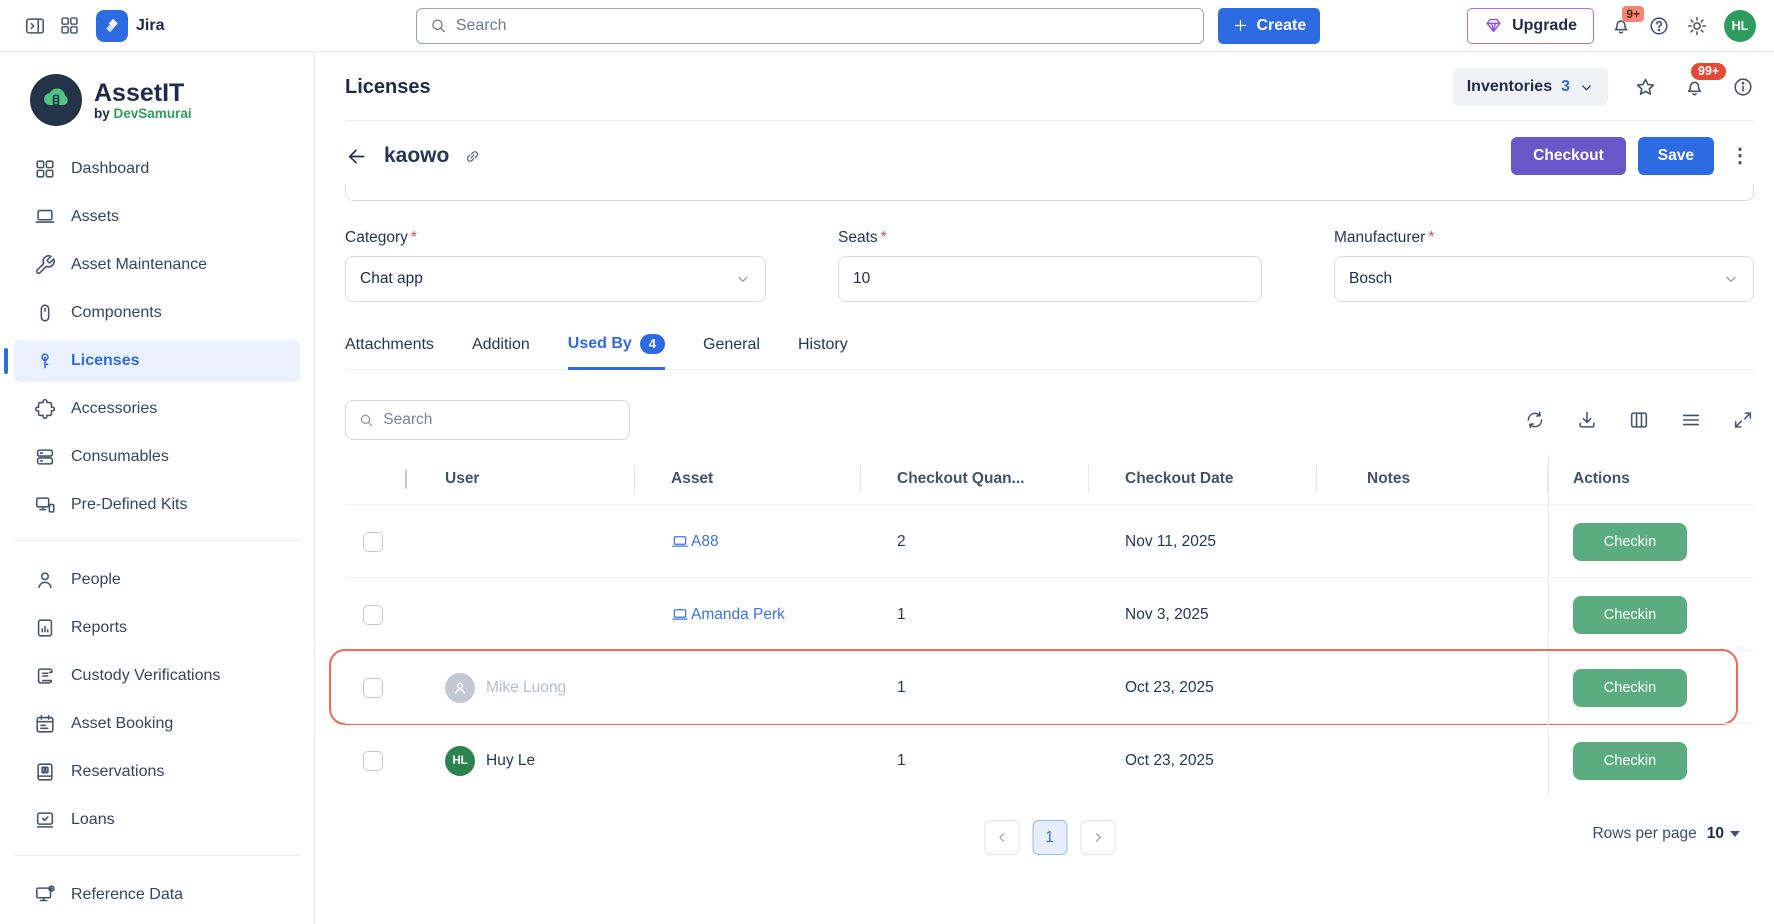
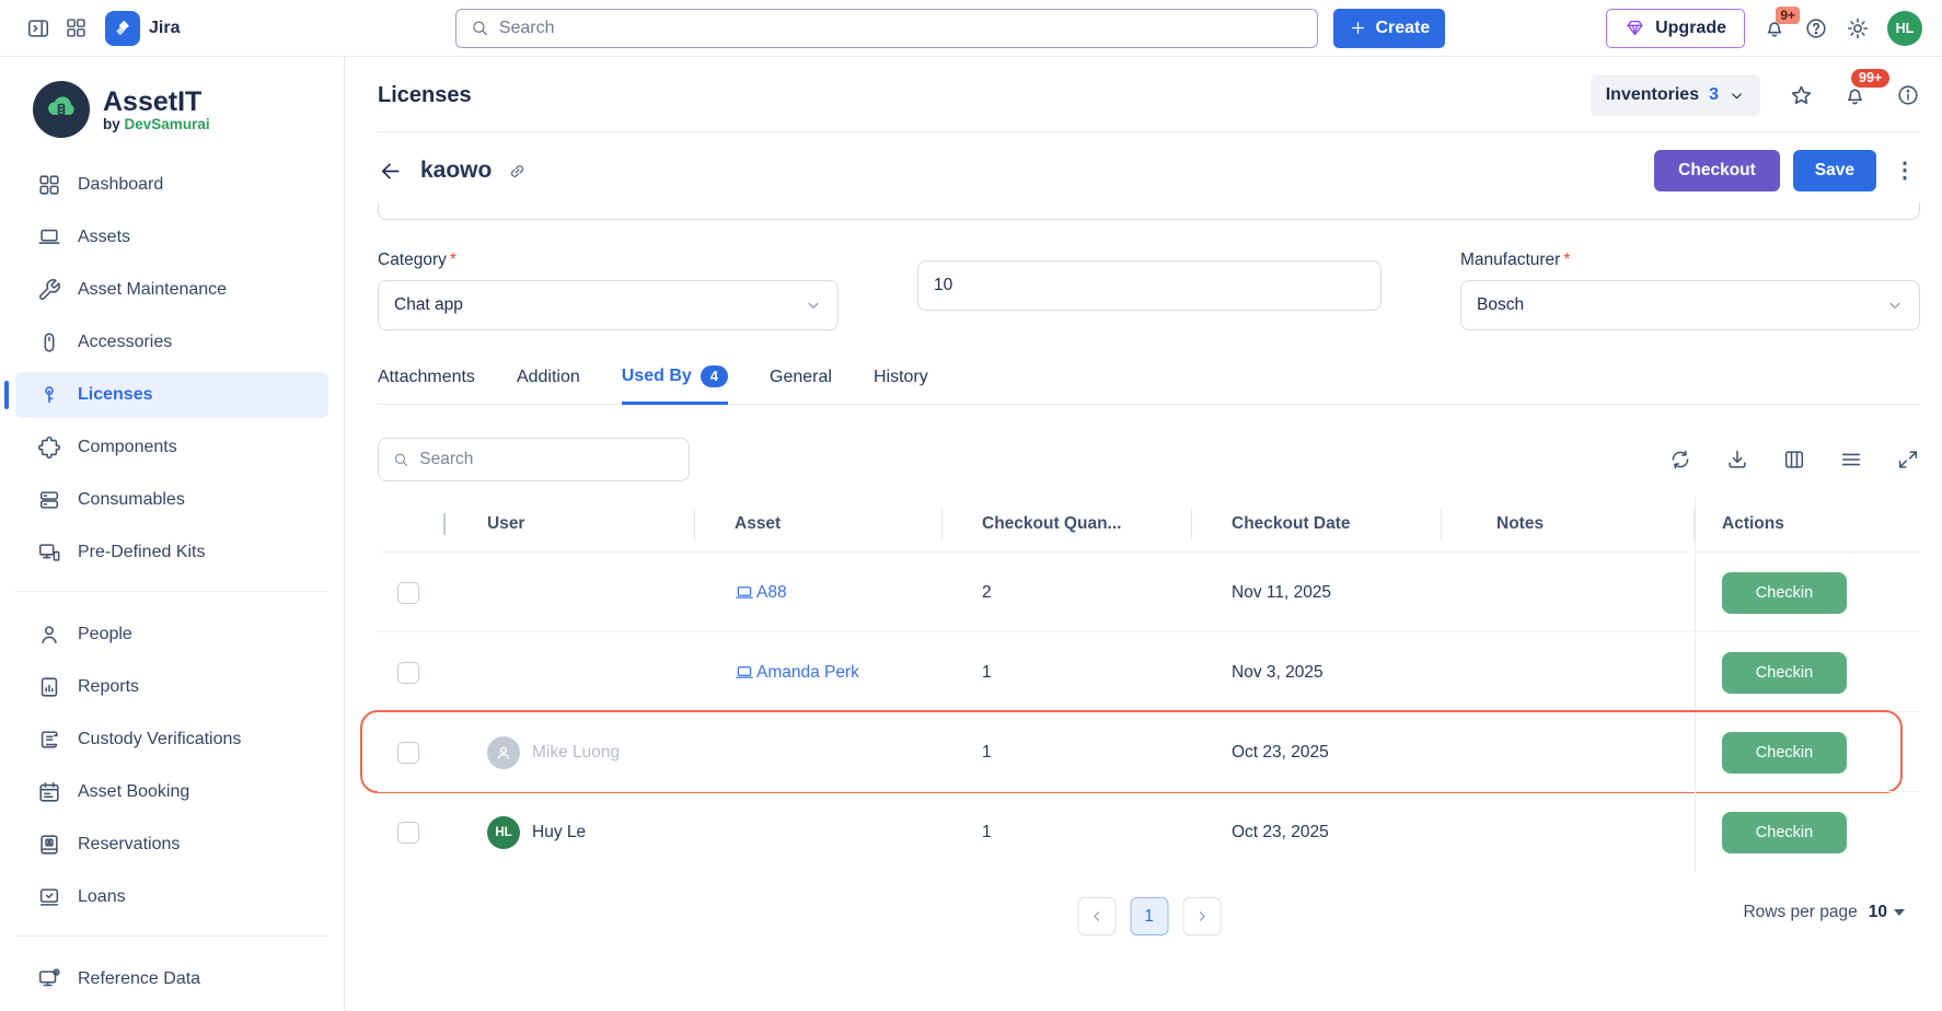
  Jira
  Search
  Create
  Upgrade
  9+
  HL
  AssetIT
  by DevSamurai
  Dashboard
  Assets
  Asset Maintenance
- Components
+ Accessories
  Licenses
- Accessories
+ Components
  Consumables
  Pre-Defined Kits
  People
  Reports
  Custody Verifications
  Asset Booking
  Reservations
  Loans
  Reference Data
  Licenses
  Inventories
  3
  99+
  kaowo
  Checkout
  Save
  ⋮
  Category *
  Chat app
- Seats *
  10
  Manufacturer *
  Bosch
  Attachments
  Addition
  Used By
  4
  General
  History
  Search
  User
  Asset
  Checkout Quan...
  Checkout Date
  Notes
  Actions
  A88
  2
  Nov 11, 2025
  Checkin
  Amanda Perk
  1
  Nov 3, 2025
  Checkin
  Mike Luong
  1
  Oct 23, 2025
  Checkin
  HL
  Huy Le
  1
  Oct 23, 2025
  Checkin
  1
  Rows per page
  10
